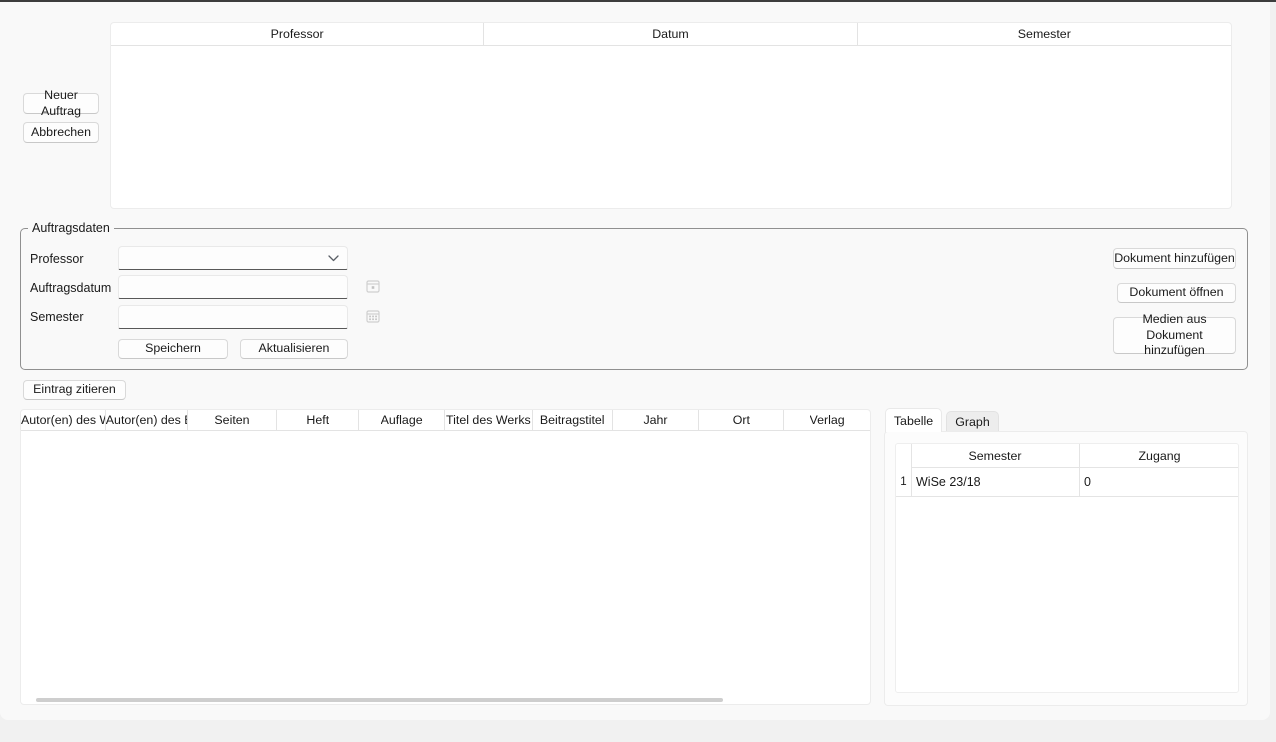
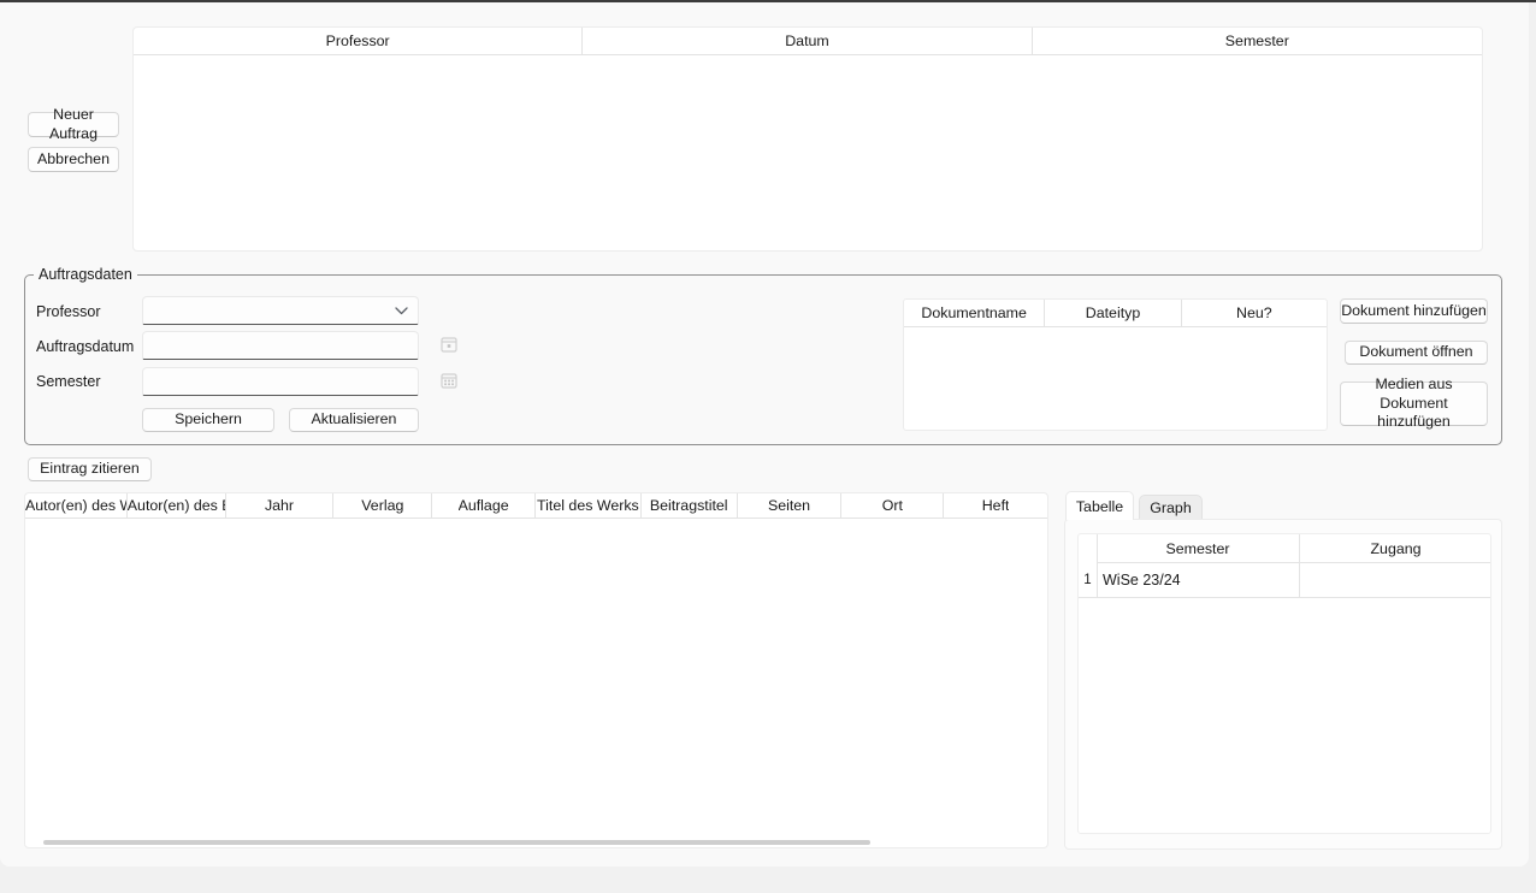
  Professor
  Datum
  Semester
  Neuer Auftrag
  Abbrechen
  Auftragsdaten
  Professor
  Auftragsdatum
  Semester
  Speichern
  Aktualisieren
+ Dokumentname
+ Dateityp
+ Neu?
  Dokument hinzufügen
  Dokument öffnen
  Medien aus Dokument hinzufügen
  Eintrag zitieren
  Autor(en) des
- Seiten
+ Jahr
- Heft
+ Verlag
  Auflage
  Titel des Werks
  Beitragstitel
- Jahr
+ Seiten
  Ort
- Verlag
+ Heft
  Tabelle
  Graph
  Semester
  Zugang
  1
- WiSe 23/18
+ WiSe 23/24
- 0
